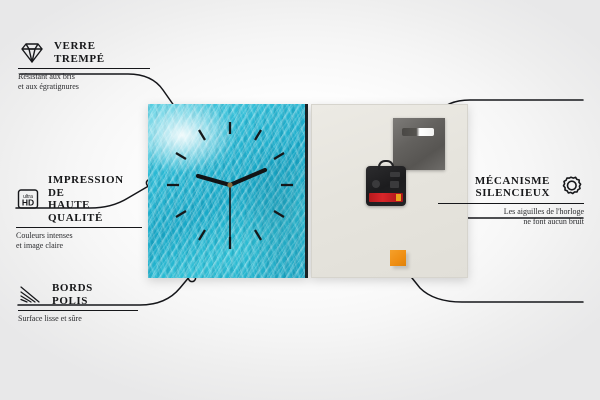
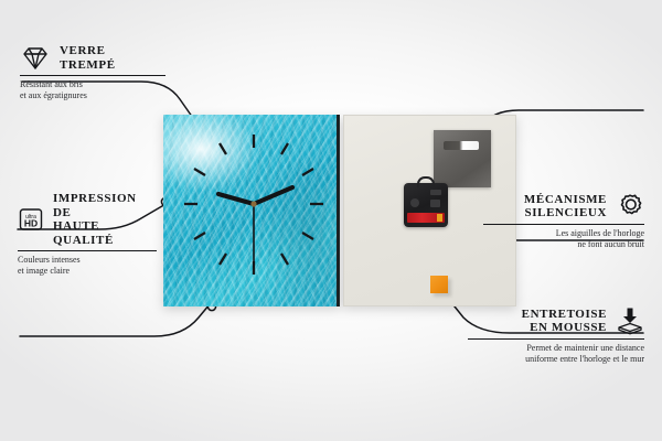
  VERRE
  TREMPÉ
  Résistant aux bris
  et aux égratignures
  HD
  IMPRESSION DE
  HAUTE QUALITÉ
  Couleurs intenses
  et image claire
- BORDS
- POLIS
- Surface lisse et sûre
  MÉCANISME
  SILENCIEUX
  Les aiguilles de l'horloge
  ne font aucun bruit
+ ENTRETOISE
+ EN MOUSSE
+ Permet de maintenir une distance
+ uniforme entre l'horloge et le mur
